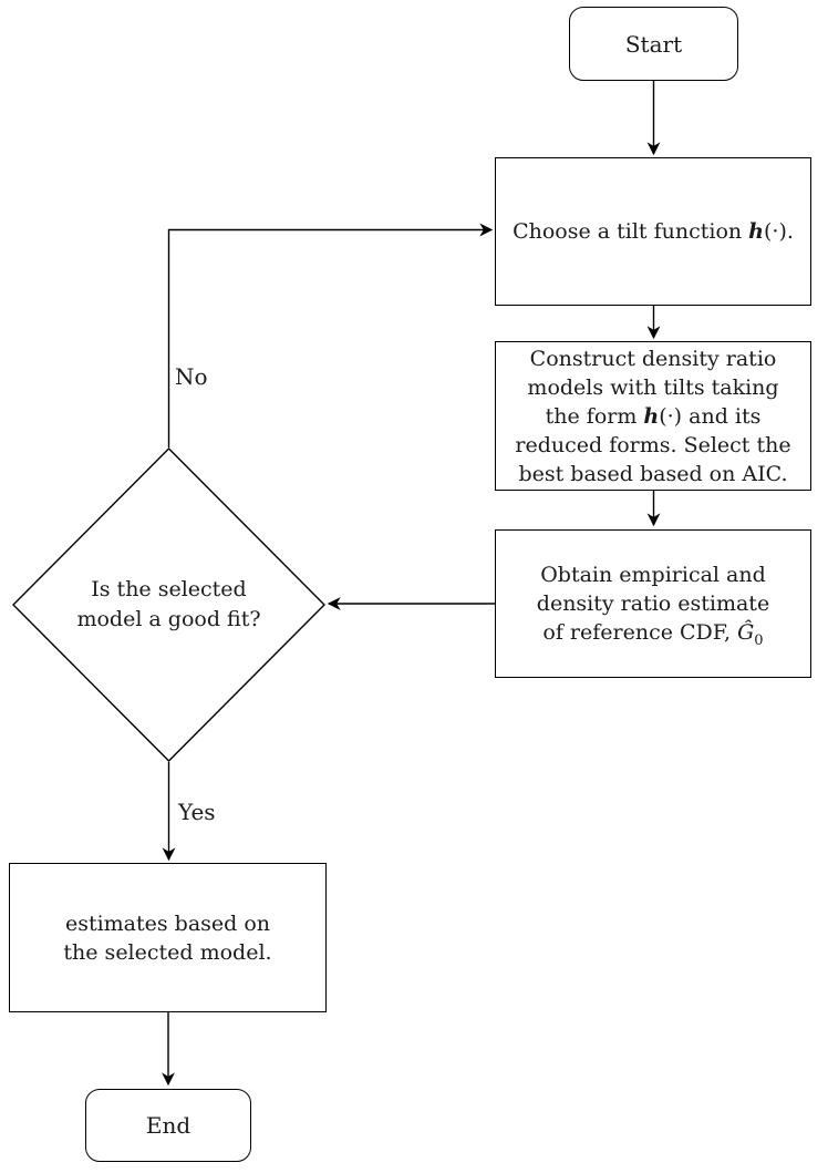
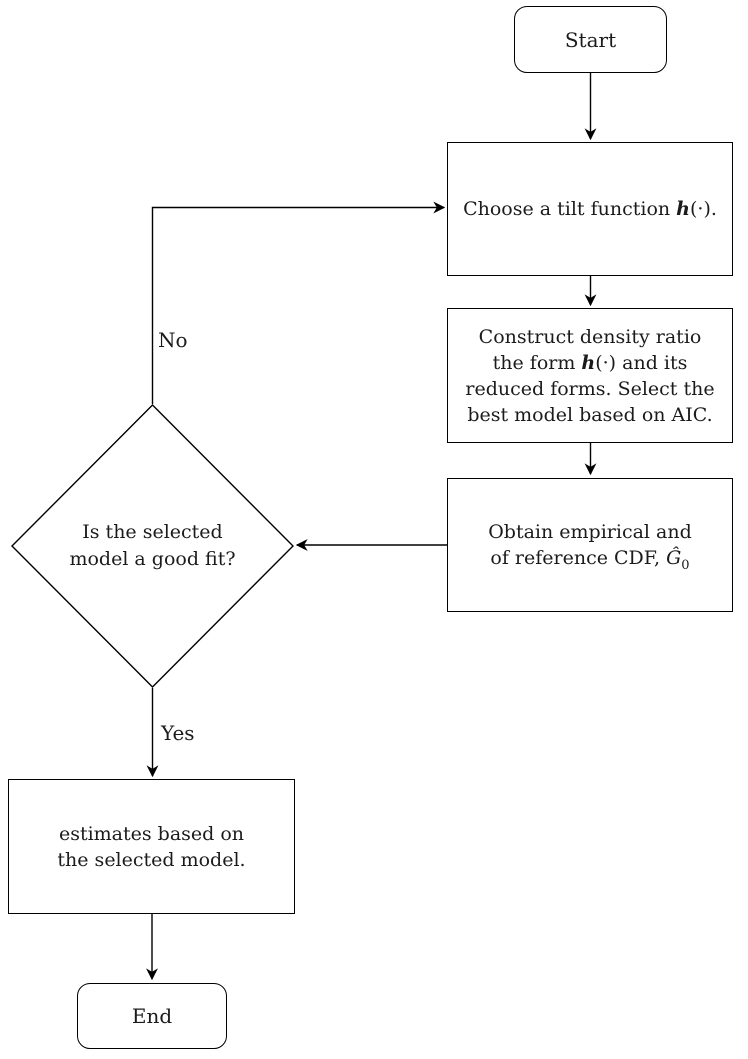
  Start
  Choose a tilt function h(·).
  Construct density ratio
- models with tilts taking
  the form h(·) and its
  reduced forms. Select the
- best based based on AIC.
+ best model based on AIC.
  Obtain empirical and
- density ratio estimate
  of reference CDF, Ĝ0
  Is the selected
  model a good fit?
  No
  Yes
  estimates based on
  the selected model.
  End
